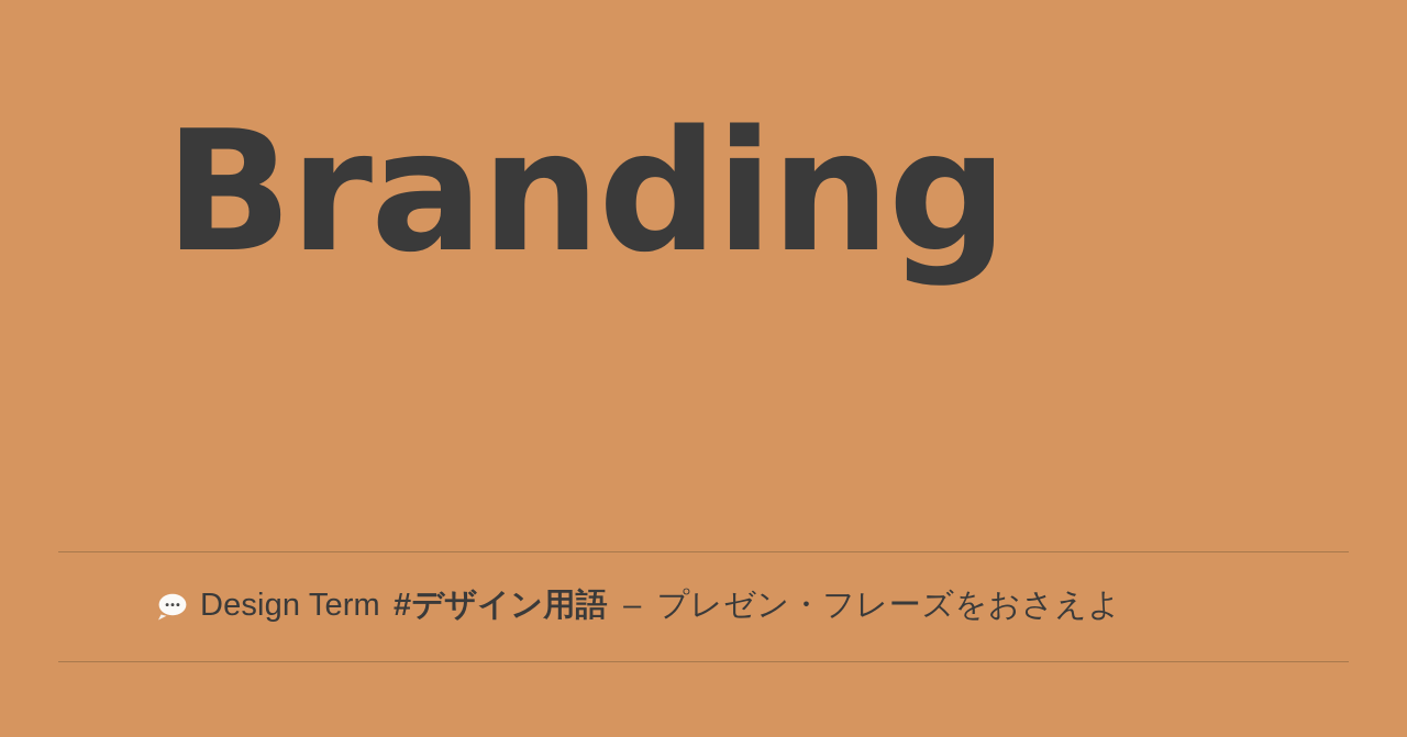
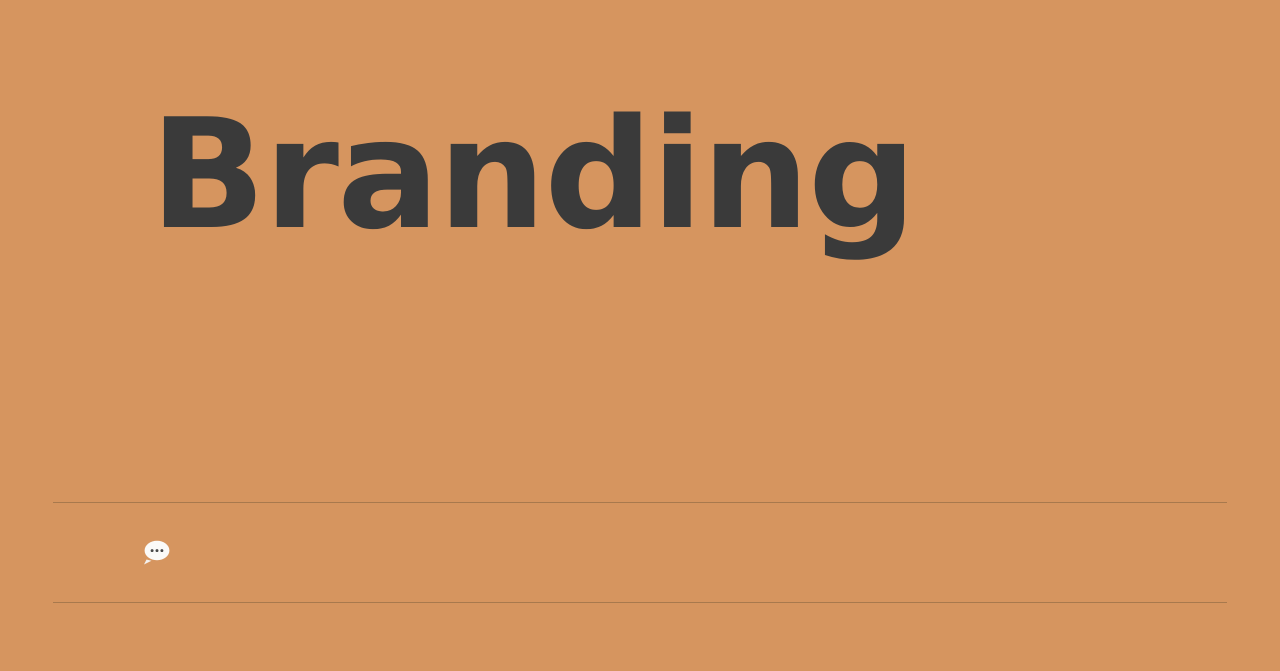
  Branding
- Design Term #デザイン用語 – プレゼン・フレーズをおさえよ
